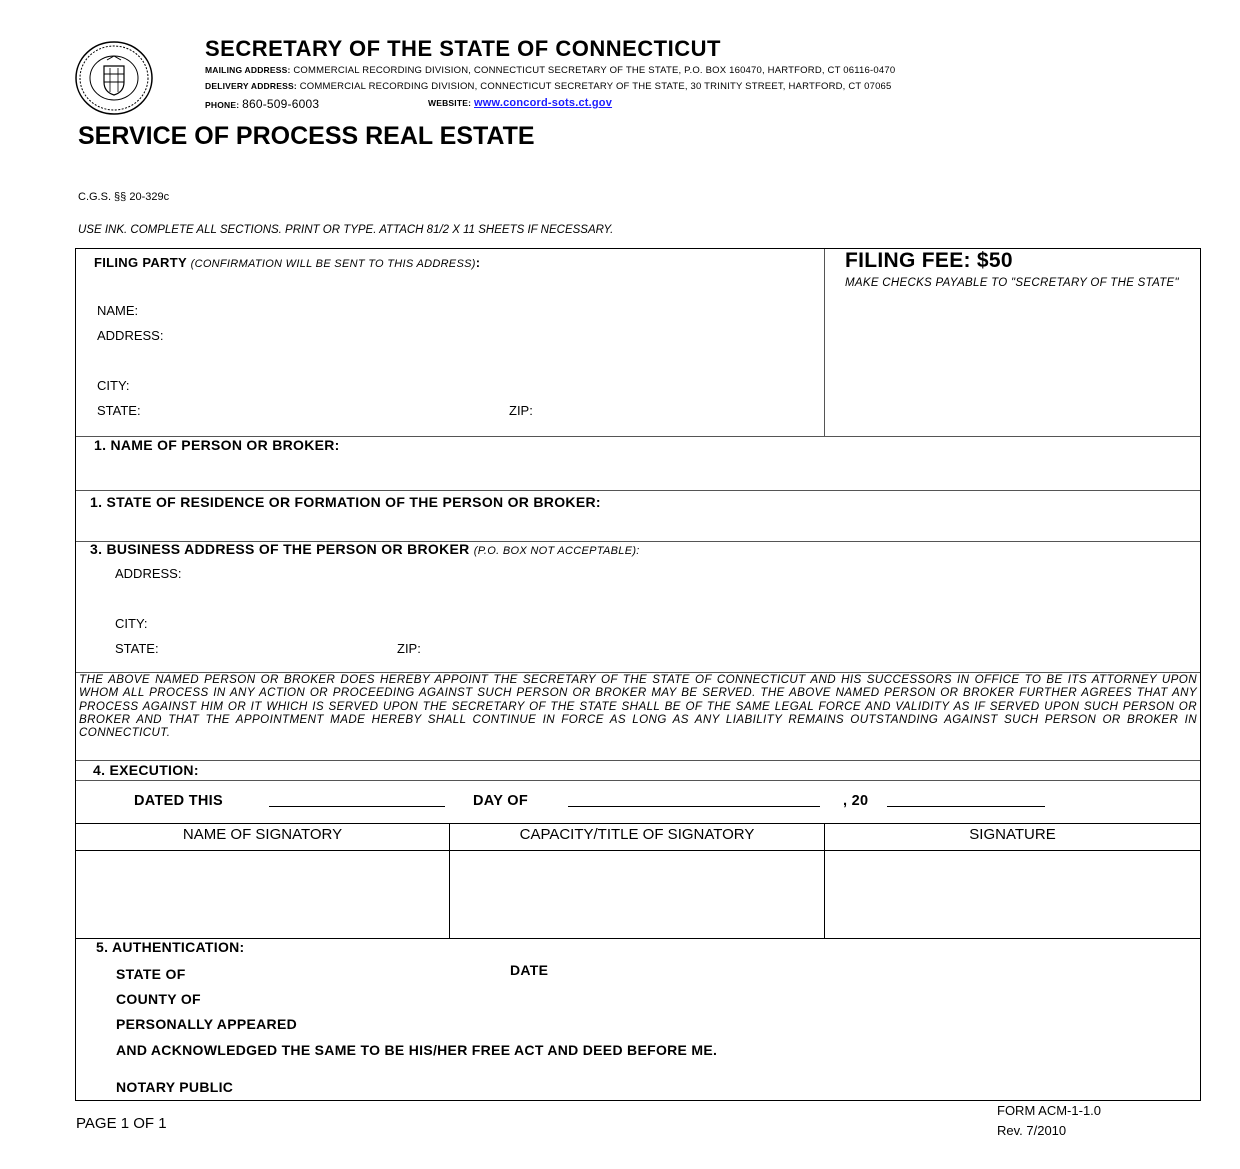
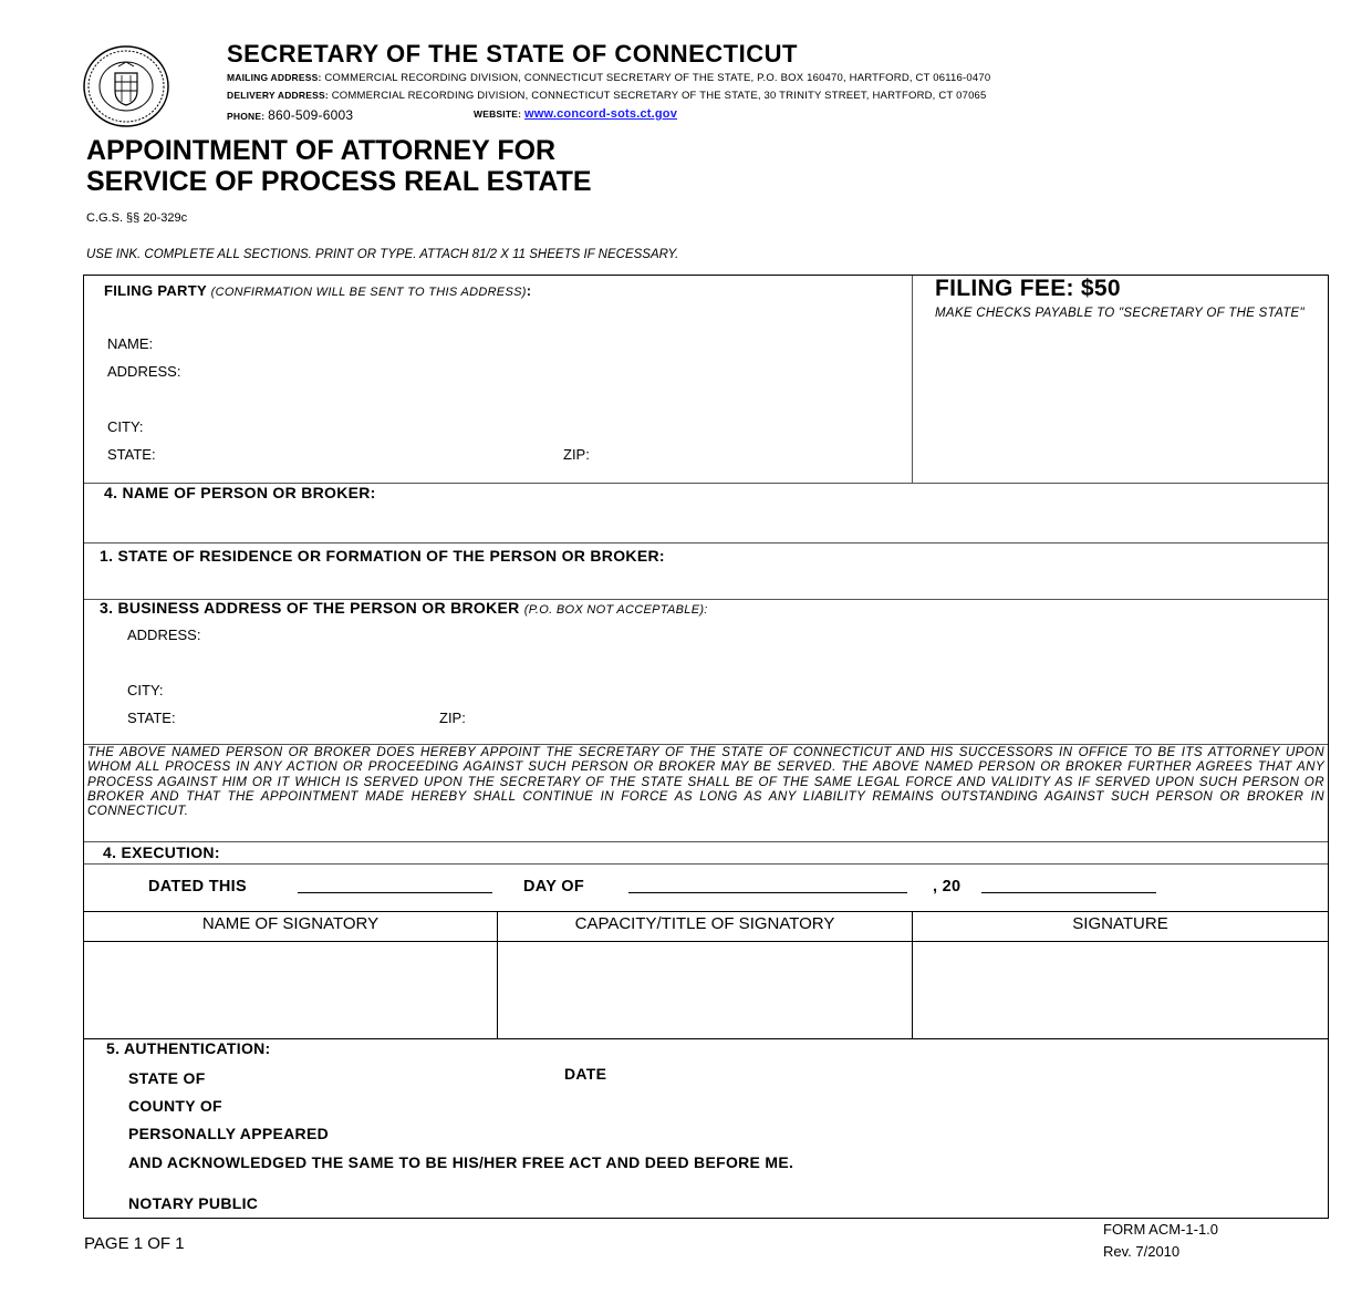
  SECRETARY OF THE STATE OF CONNECTICUT
  MAILING ADDRESS: COMMERCIAL RECORDING DIVISION, CONNECTICUT SECRETARY OF THE STATE, P.O. BOX 160470, HARTFORD, CT 06116-0470
  DELIVERY ADDRESS: COMMERCIAL RECORDING DIVISION, CONNECTICUT SECRETARY OF THE STATE, 30 TRINITY STREET, HARTFORD, CT 07065
  PHONE: 860-509-6003
  WEBSITE: www.concord-sots.ct.gov
+ APPOINTMENT OF ATTORNEY FOR
  SERVICE OF PROCESS REAL ESTATE
  C.G.S. §§ 20-329c
  USE INK. COMPLETE ALL SECTIONS. PRINT OR TYPE. ATTACH 81/2 X 11 SHEETS IF NECESSARY.
  FILING PARTY (CONFIRMATION WILL BE SENT TO THIS ADDRESS):
  NAME:
  ADDRESS:
  CITY:
  STATE:
  ZIP:
  FILING FEE: $50
  MAKE CHECKS PAYABLE TO "SECRETARY OF THE STATE"
- 1. NAME OF PERSON OR BROKER:
+ 4. NAME OF PERSON OR BROKER:
  1. STATE OF RESIDENCE OR FORMATION OF THE PERSON OR BROKER:
  3. BUSINESS ADDRESS OF THE PERSON OR BROKER (P.O. BOX NOT ACCEPTABLE):
  ADDRESS:
  CITY:
  STATE:
  ZIP:
  THE ABOVE NAMED PERSON OR BROKER DOES HEREBY APPOINT THE SECRETARY OF THE STATE OF CONNECTICUT AND HIS SUCCESSORS IN OFFICE TO BE ITS ATTORNEY UPON WHOM ALL PROCESS IN ANY ACTION OR PROCEEDING AGAINST SUCH PERSON OR BROKER MAY BE SERVED. THE ABOVE NAMED PERSON OR BROKER FURTHER AGREES THAT ANY PROCESS AGAINST HIM OR IT WHICH IS SERVED UPON THE SECRETARY OF THE STATE SHALL BE OF THE SAME LEGAL FORCE AND VALIDITY AS IF SERVED UPON SUCH PERSON OR BROKER AND THAT THE APPOINTMENT MADE HEREBY SHALL CONTINUE IN FORCE AS LONG AS ANY LIABILITY REMAINS OUTSTANDING AGAINST SUCH PERSON OR BROKER IN CONNECTICUT.
  4. EXECUTION:
  DATED THIS
  DAY OF
  , 20
  NAME OF SIGNATORY
  CAPACITY/TITLE OF SIGNATORY
  SIGNATURE
  5. AUTHENTICATION:
  STATE OF
  DATE
  COUNTY OF
  PERSONALLY APPEARED
  AND ACKNOWLEDGED THE SAME TO BE HIS/HER FREE ACT AND DEED BEFORE ME.
  NOTARY PUBLIC
  PAGE 1 OF 1
  FORM ACM-1-1.0
  Rev. 7/2010
